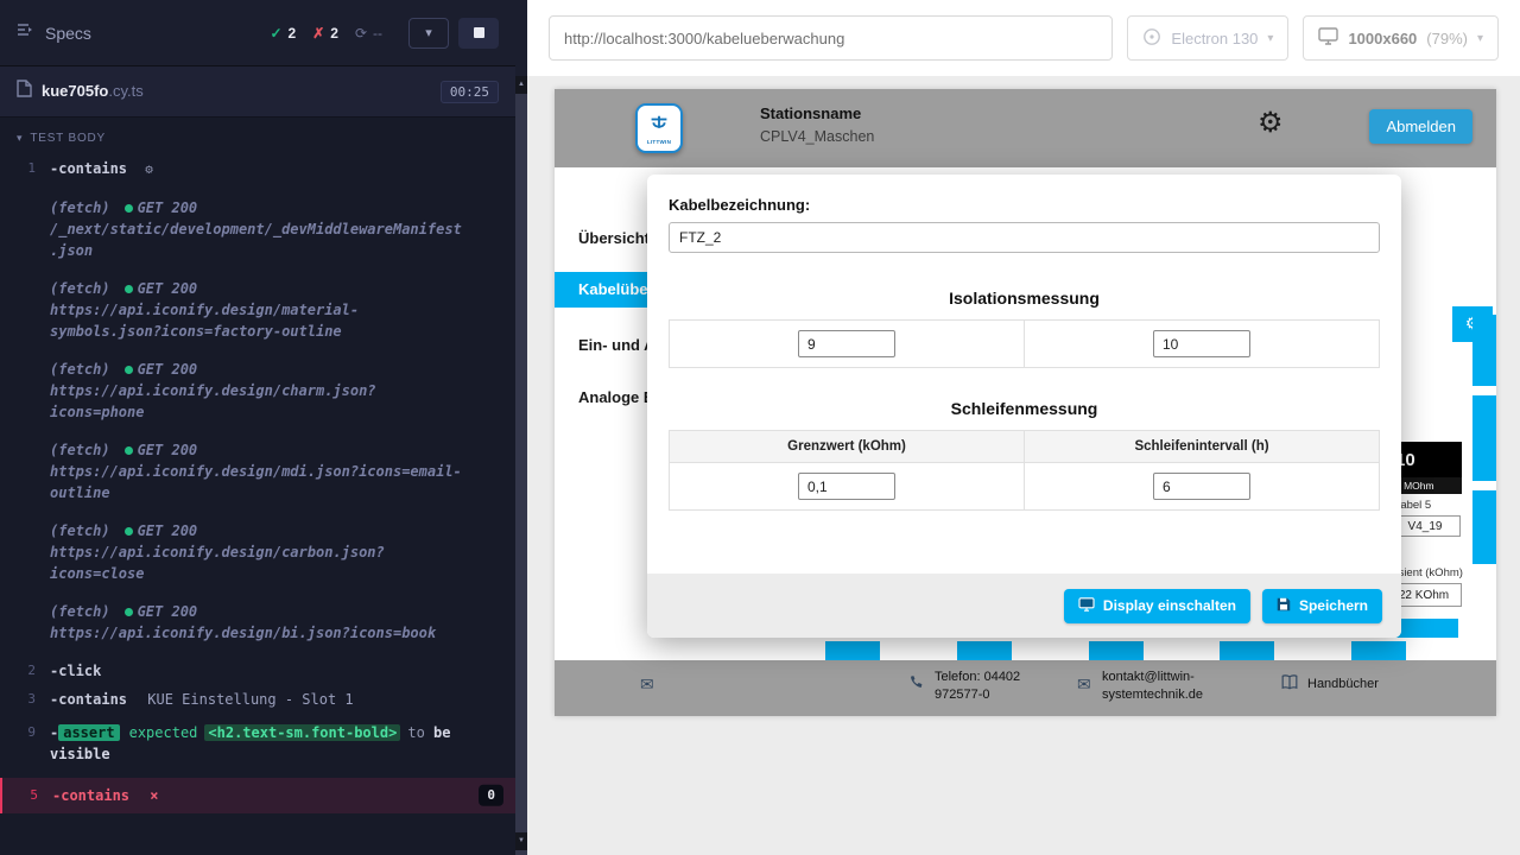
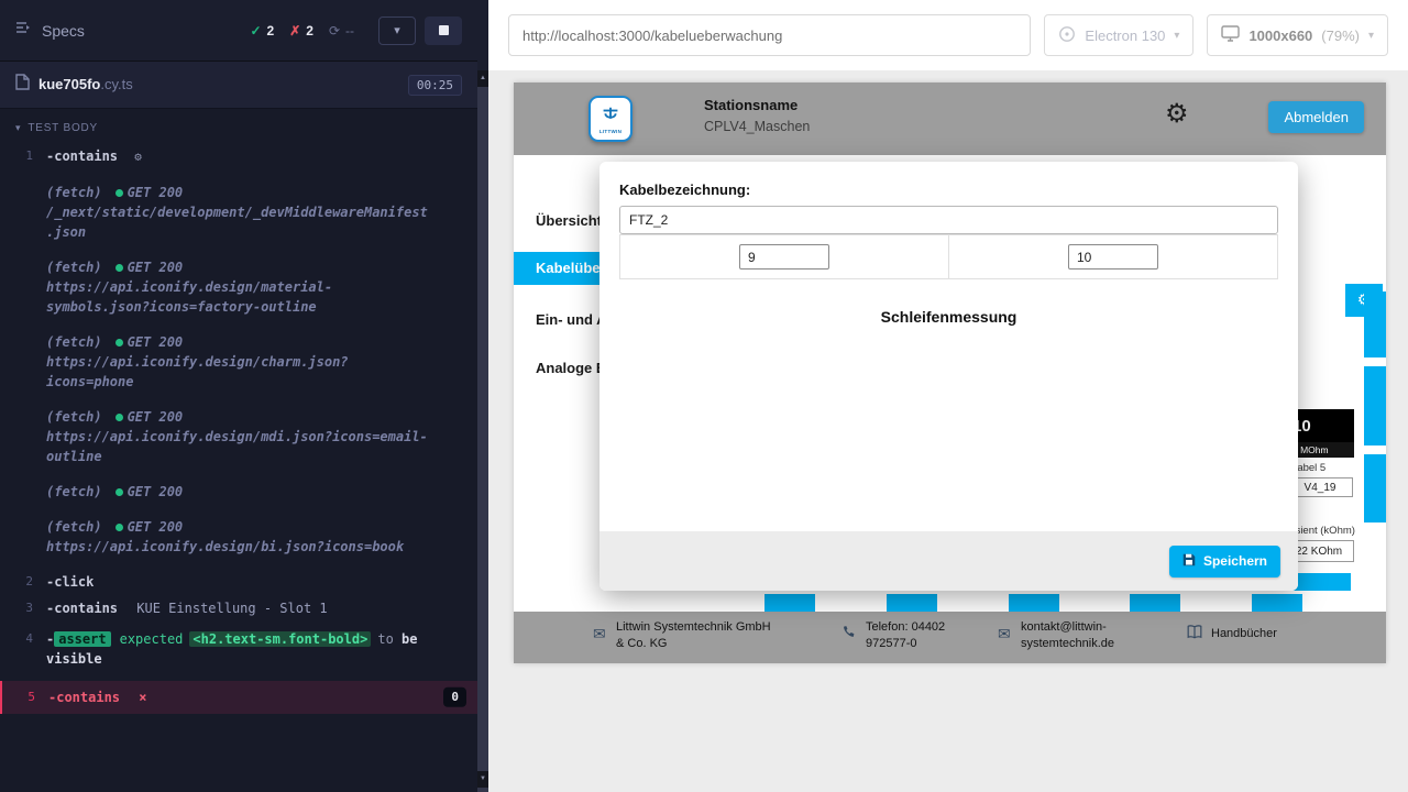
  Specs
  ✓
  2
  ✗
  2
  ⟳
  --
  ▾
  kue705fo.cy.ts
  00:25
  ▾
  TEST BODY
  1
  -contains ⚙
  (fetch) GET 200
  /_next/static/development/_devMiddlewareManifest.json
  (fetch) GET 200
  https://api.iconify.design/material-symbols.json?icons=factory-outline
  (fetch) GET 200
  https://api.iconify.design/charm.json?icons=phone
  (fetch) GET 200
  https://api.iconify.design/mdi.json?icons=email-outline
  (fetch) GET 200
- https://api.iconify.design/carbon.json?icons=close
  (fetch) GET 200
  https://api.iconify.design/bi.json?icons=book
  2
  -click
  3
  -contains KUE Einstellung - Slot 1
- 9
+ 4
  - assert expected <h2.text-sm.font-bold> to be visible
  5
  -contains ×
  0
  http://localhost:3000/kabelueberwachung
  Electron 130
  ▾
  1000x660
  (79%)
  ▾
  Stationsname
  CPLV4_Maschen
  ⚙
  Abmelden
  Übersich
  MOhm
  abel 5
  V4_19
  ient (kOhm)
  22 KOhm
  ✉
+ Littwin Systemtechnik GmbH & Co. KG
  Telefon: 04402 972577-0
  ✉
  kontakt@littwin-systemtechnik.de
  Handbücher
  Kabelbezeichnung:
  FTZ_2
- Isolationsmessung
  9	10
  Schleifenmessung
- Grenzwert (kOhm)	Schleifenintervall (h)
- 0,1	6
- Display einschalten
  Speichern
